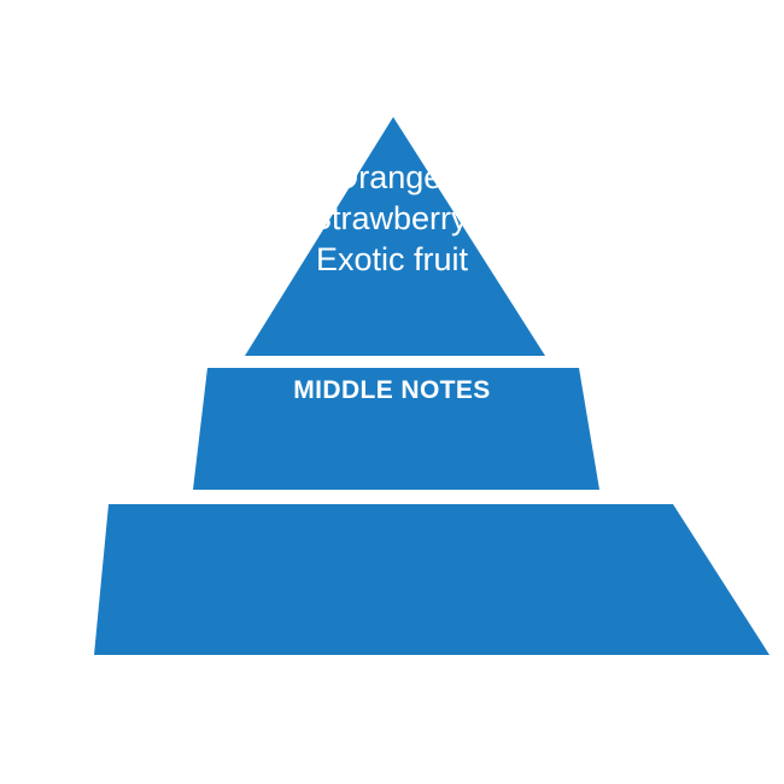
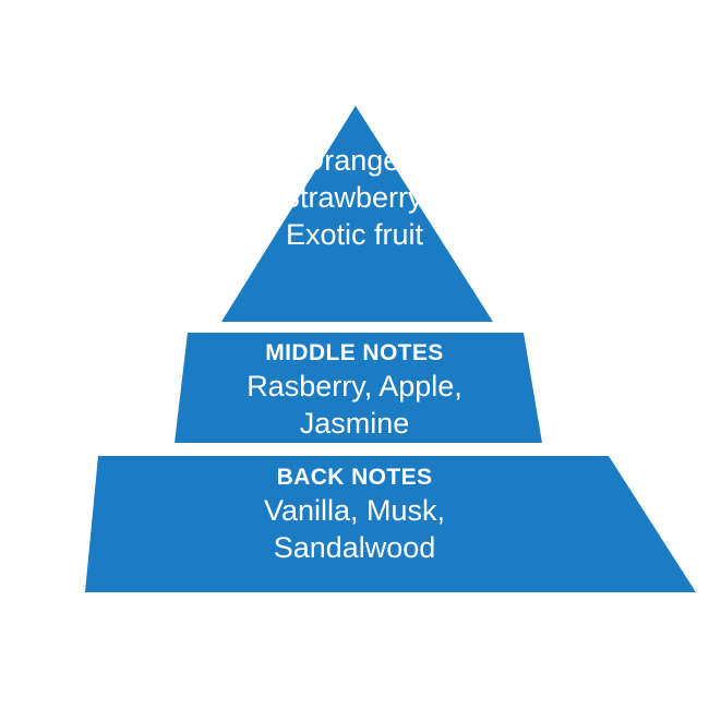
  Orange,
  Strawberry,
  Exotic fruit
  MIDDLE NOTES
+ Rasberry, Apple,
+ Jasmine
+ BACK NOTES
+ Vanilla, Musk,
+ Sandalwood
